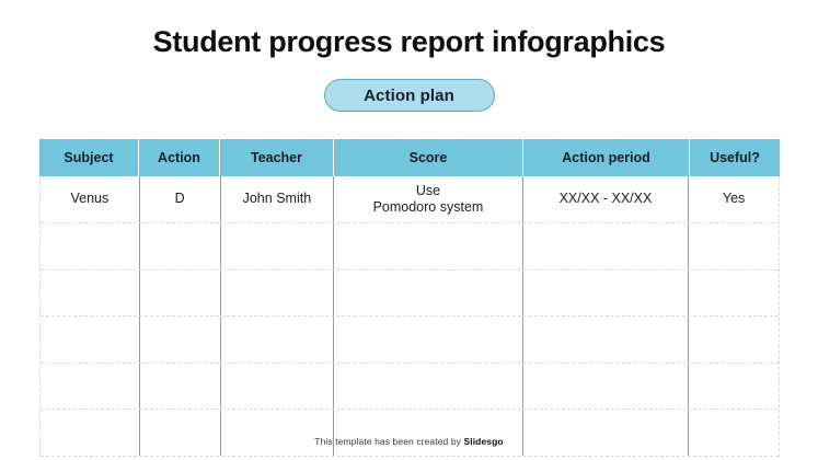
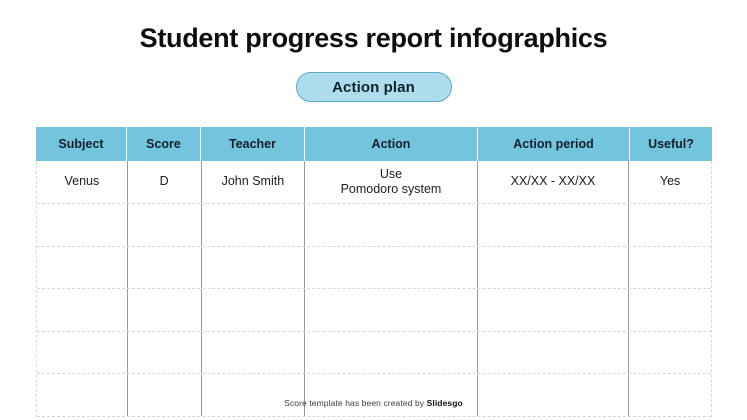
  Student progress report infographics
  Action plan
  Subject
- Action
+ Score
  Teacher
- Score
+ Action
  Action period
  Useful?
  Venus
  D
  John Smith
  Use
  Pomodoro system
  XX/XX - XX/XX
  Yes
- This template has been created by Slidesgo
+ Score template has been created by Slidesgo
